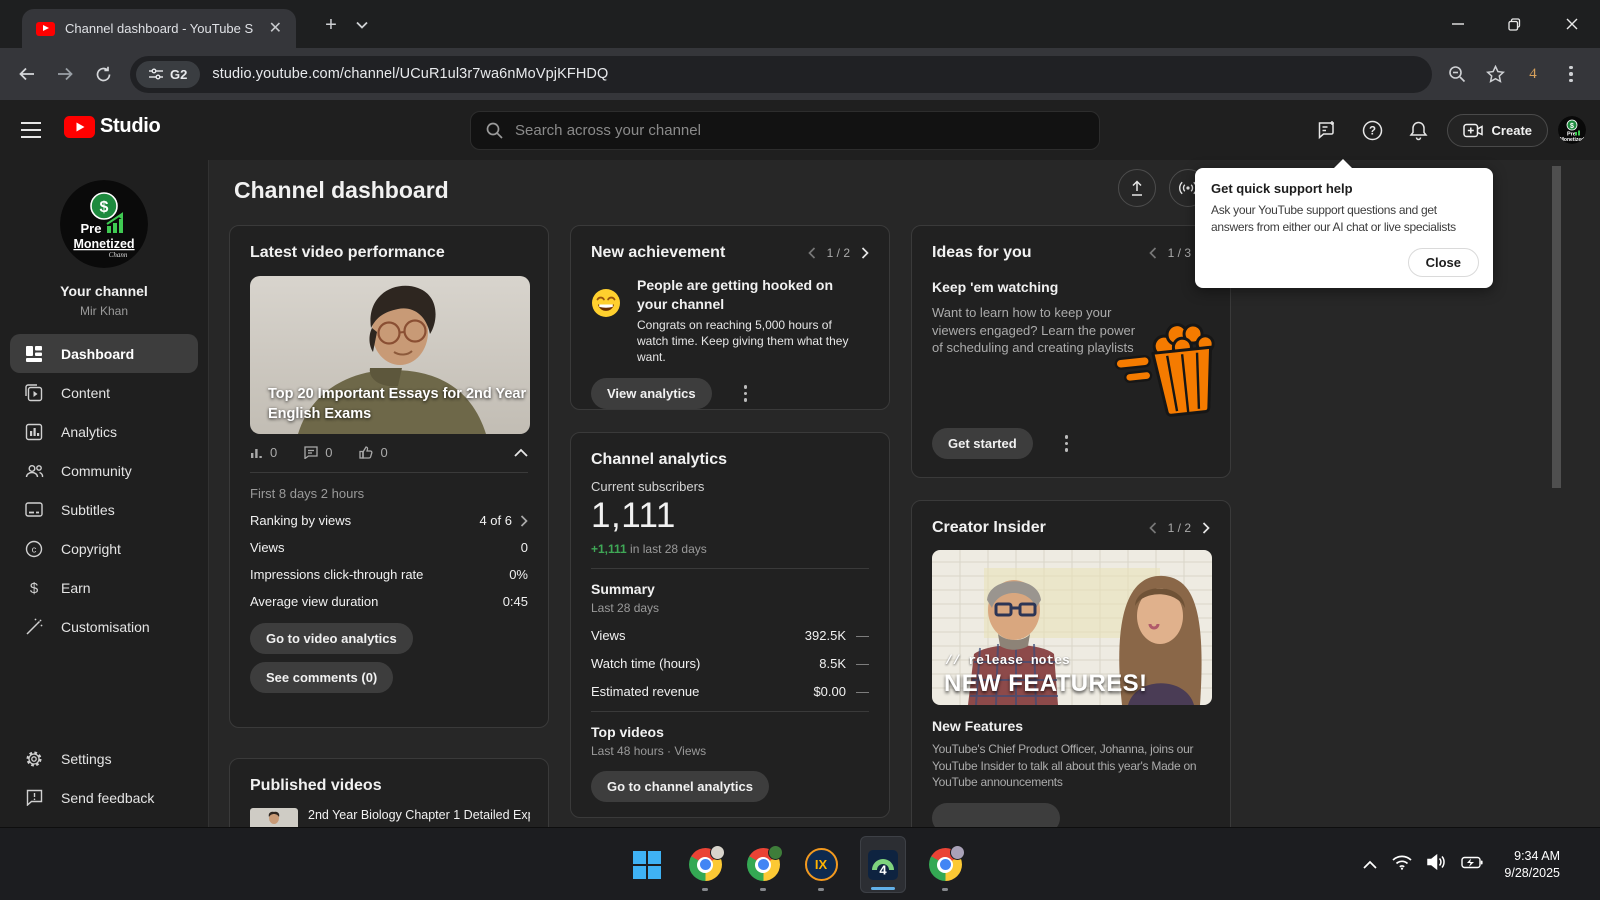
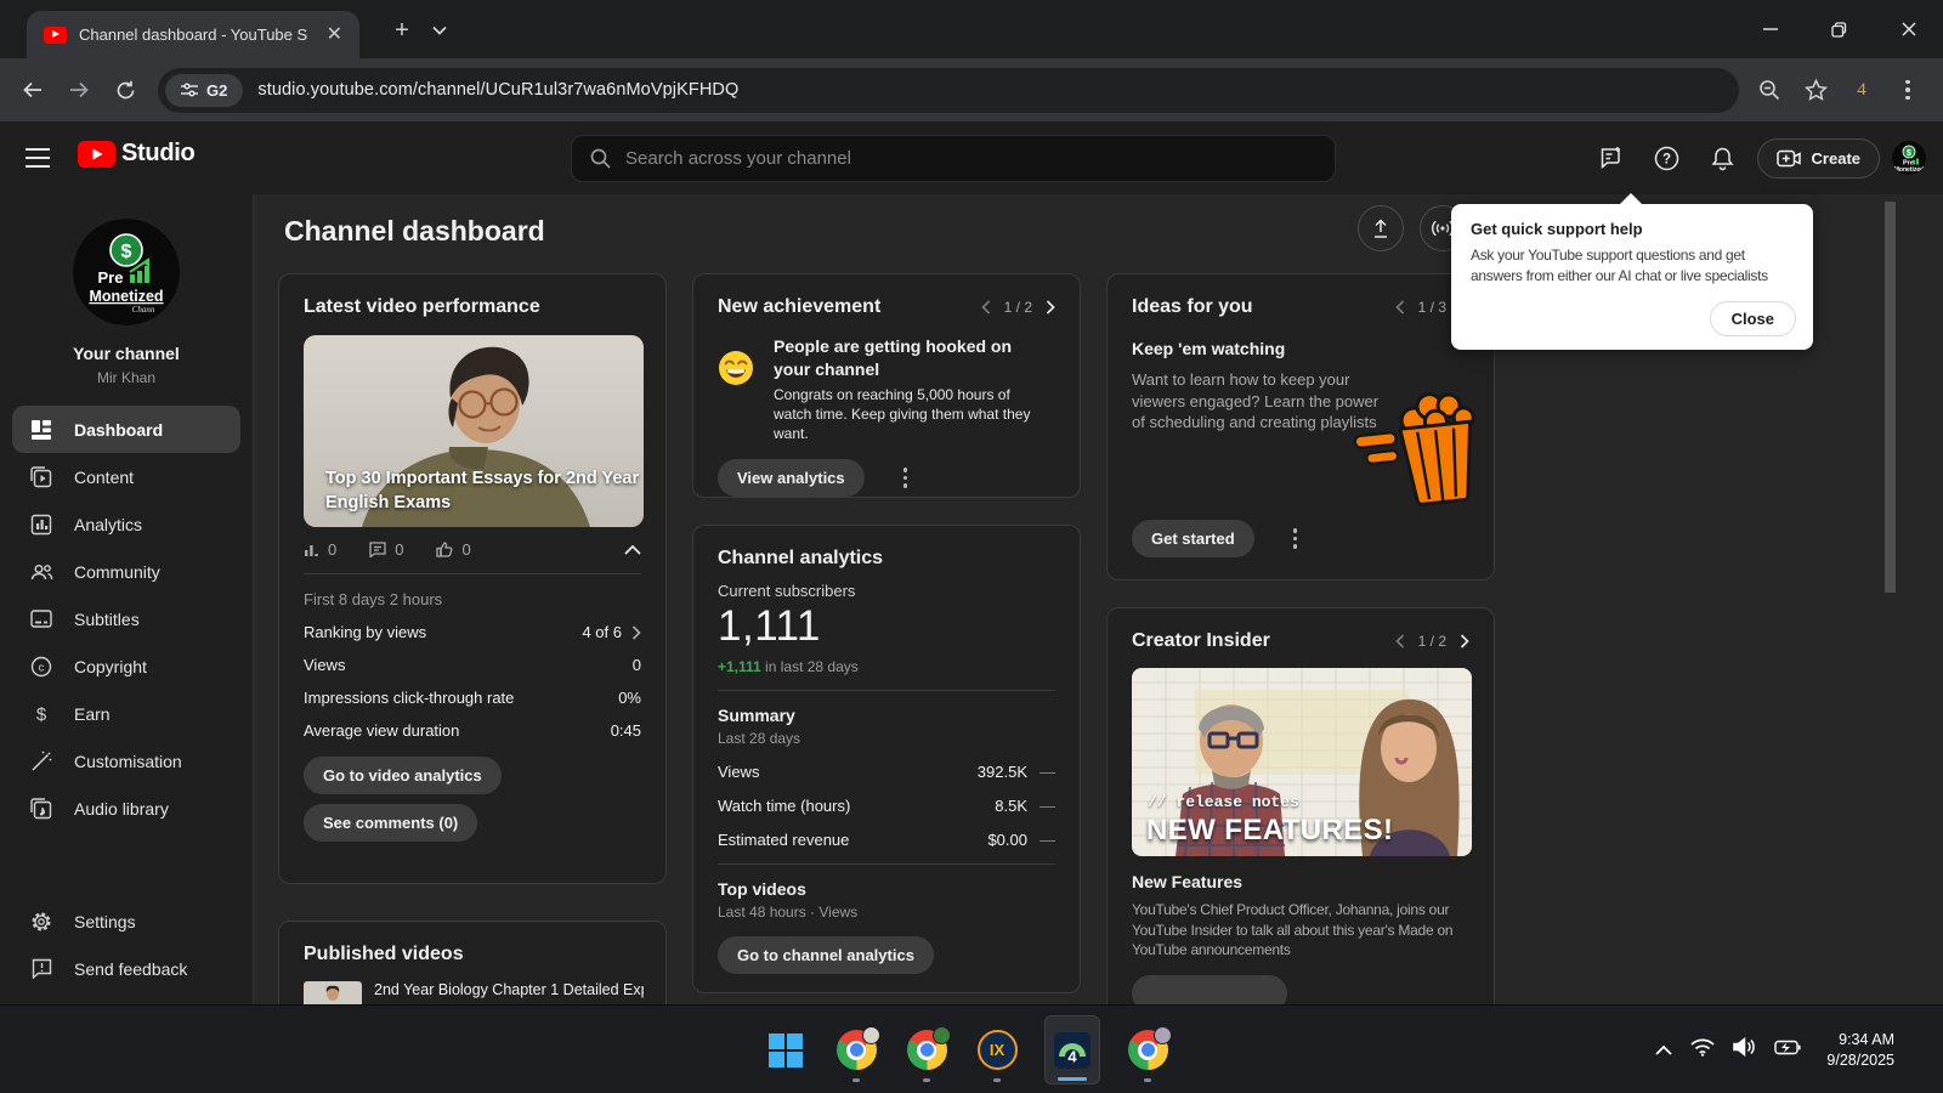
  Channel dashboard - YouTube S
  ✕
  +
  G2
  studio.youtube.com/channel/UCuR1ul3r7wa6nMoVpjKFHDQ
  4
  Studio
  Search across your channel
  ?
  Create
  $
  Pre
  Monetized
  Chann
  Your channel
  Mir Khan
  Dashboard
  Content
  Analytics
  Community
  Subtitles
  c
  Copyright
  $
  Earn
  Customisation
+ ♪
+ Audio library
  Settings
  Send feedback
  Channel dashboard
  Latest video performance
- Top 20 Important Essays for 2nd Year English Exams
+ Top 30 Important Essays for 2nd Year English Exams
  0
  0
  0
  First 8 days 2 hours
  Ranking by views
  4 of 6
  Views
  0
  Impressions click-through rate
  0%
  Average view duration
  0:45
  Go to video analytics
  See comments (0)
  Published videos
  2nd Year Biology Chapter 1 Detailed Ex
  New achievement
  1 / 2
  People are getting hooked on your channel
  Congrats on reaching 5,000 hours of watch time. Keep giving them what they want.
  View analytics
  Channel analytics
  Current subscribers
  1,111
  +1,111 in last 28 days
  Summary
  Last 28 days
  Views
  392.5K
  —
  Watch time (hours)
  8.5K
  —
  Estimated revenue
  $0.00
  —
  Top videos
  Last 48 hours · Views
  Go to channel analytics
  Ideas for you
  1 / 3
  Keep 'em watching
  Want to learn how to keep your viewers engaged? Learn the power of scheduling and creating playlists
  Get started
  Creator Insider
  1 / 2
  // release notes
  NEW FEATURES!
  New Features
  YouTube's Chief Product Officer, Johanna, joins our YouTube Insider to talk all about this year's Made on YouTube announcements
  Get quick support help
  Ask your YouTube support questions and get answers from either our AI chat or live specialists
  Close
  IX
  4
  9:34 AM
  9/28/2025
